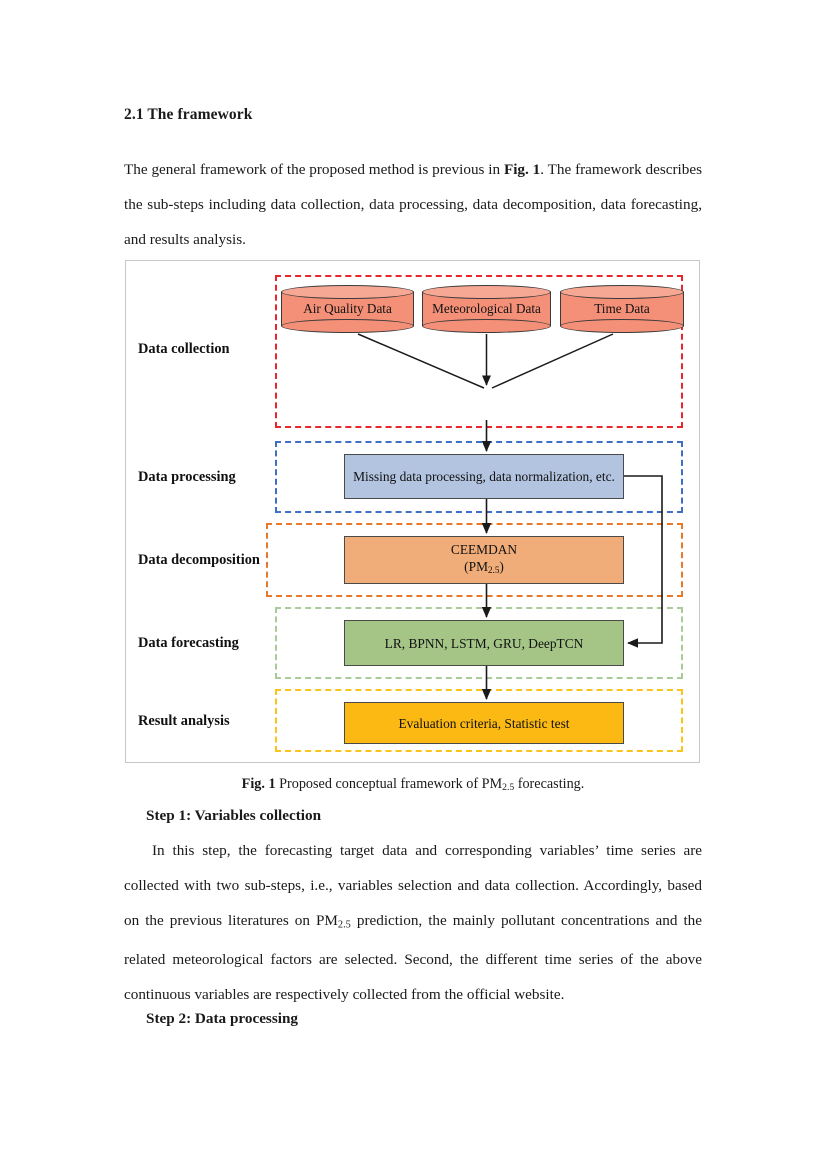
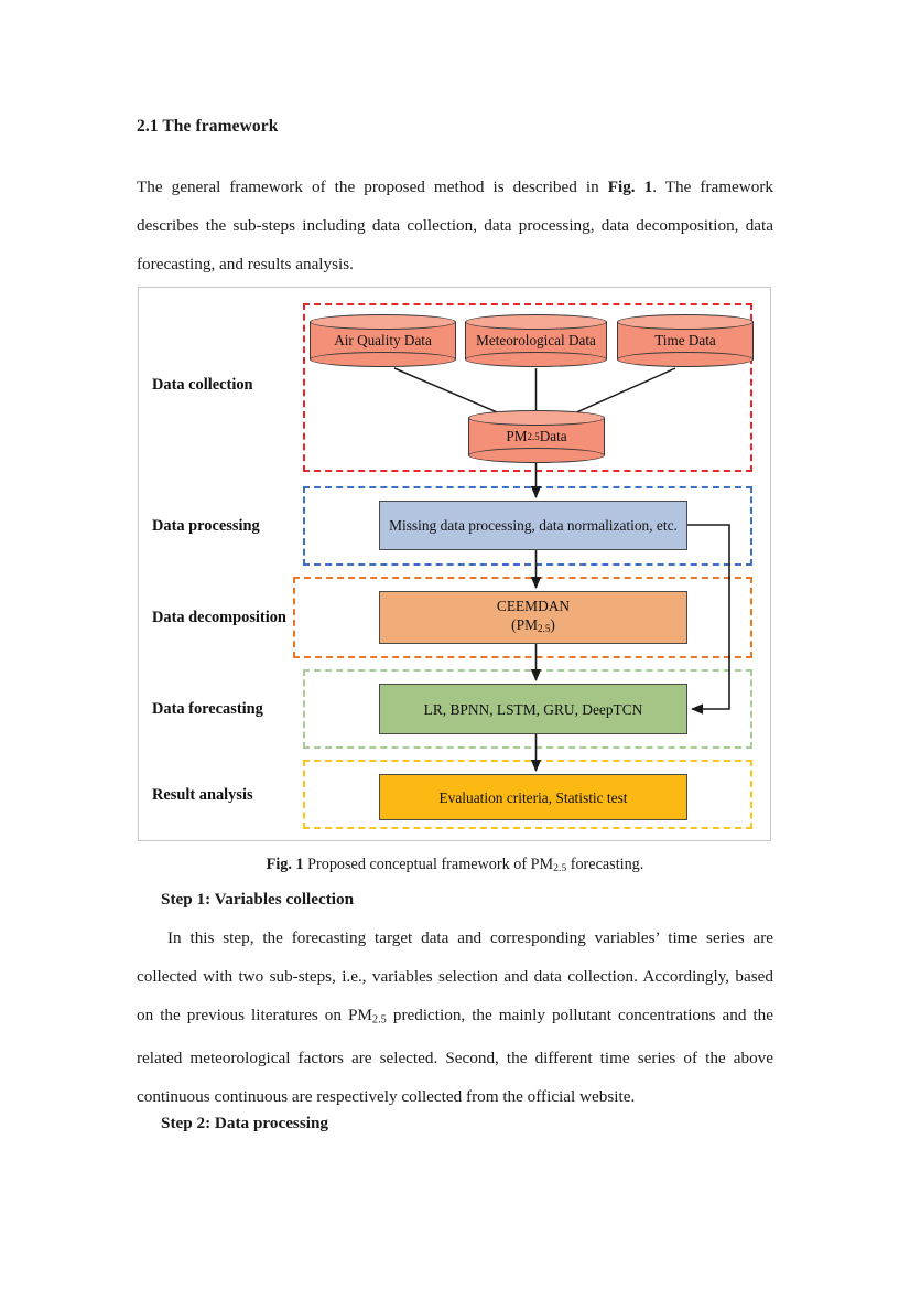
  2.1 The framework
- The general framework of the proposed method is previous in Fig. 1. The framework describes the sub-steps including data collection, data processing, data decomposition, data forecasting, and results analysis.
+ The general framework of the proposed method is described in Fig. 1. The framework describes the sub-steps including data collection, data processing, data decomposition, data forecasting, and results analysis.
  Data collection
  Data processing
  Data decomposition
  Data forecasting
  Result analysis
  Air Quality Data
  Meteorological Data
  Time Data
+ PM
+ 2.5
+ Data
  Missing data processing, data normalization, etc.
  CEEMDAN
  (PM2.5)
  LR, BPNN, LSTM, GRU, DeepTCN
  Evaluation criteria, Statistic test
  Fig. 1 Proposed conceptual framework of PM2.5 forecasting.
  Step 1: Variables collection
- In this step, the forecasting target data and corresponding variables’ time series are collected with two sub-steps, i.e., variables selection and data collection. Accordingly, based on the previous literatures on PM2.5 prediction, the mainly pollutant concentrations and the related meteorological factors are selected. Second, the different time series of the above continuous variables are respectively collected from the official website.
+ In this step, the forecasting target data and corresponding variables’ time series are collected with two sub-steps, i.e., variables selection and data collection. Accordingly, based on the previous literatures on PM2.5 prediction, the mainly pollutant concentrations and the related meteorological factors are selected. Second, the different time series of the above continuous continuous are respectively collected from the official website.
  Step 2: Data processing
